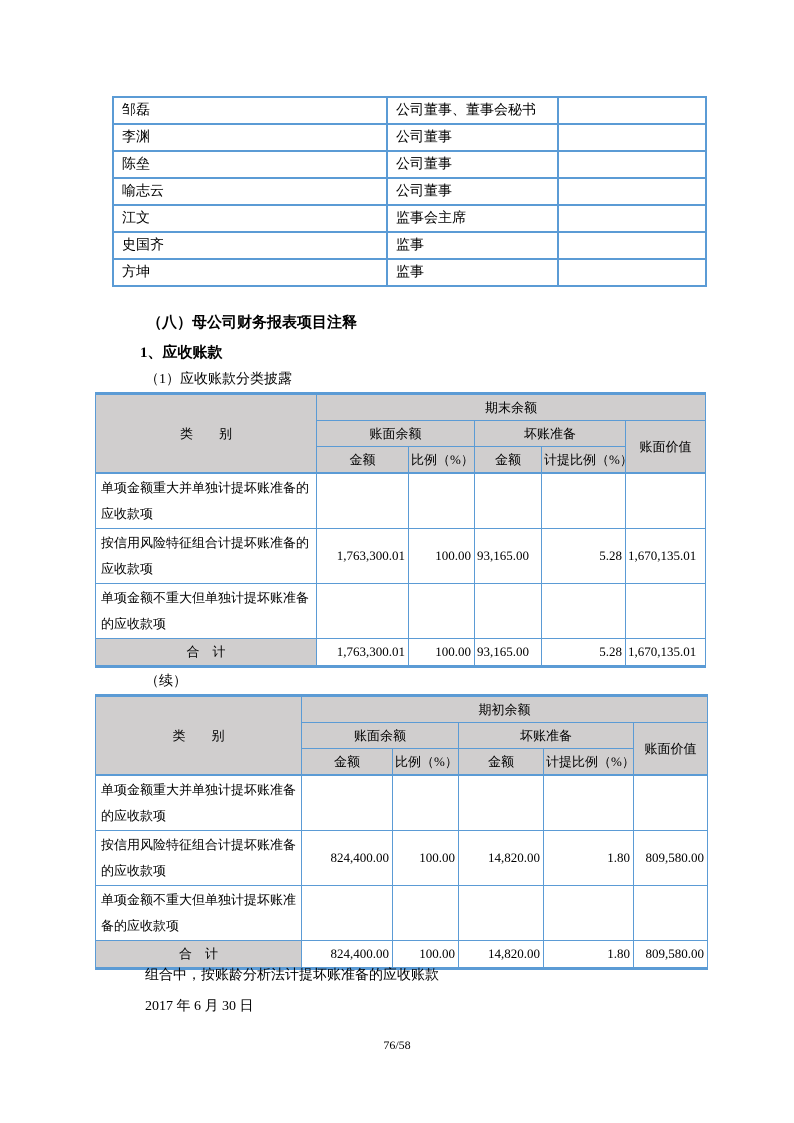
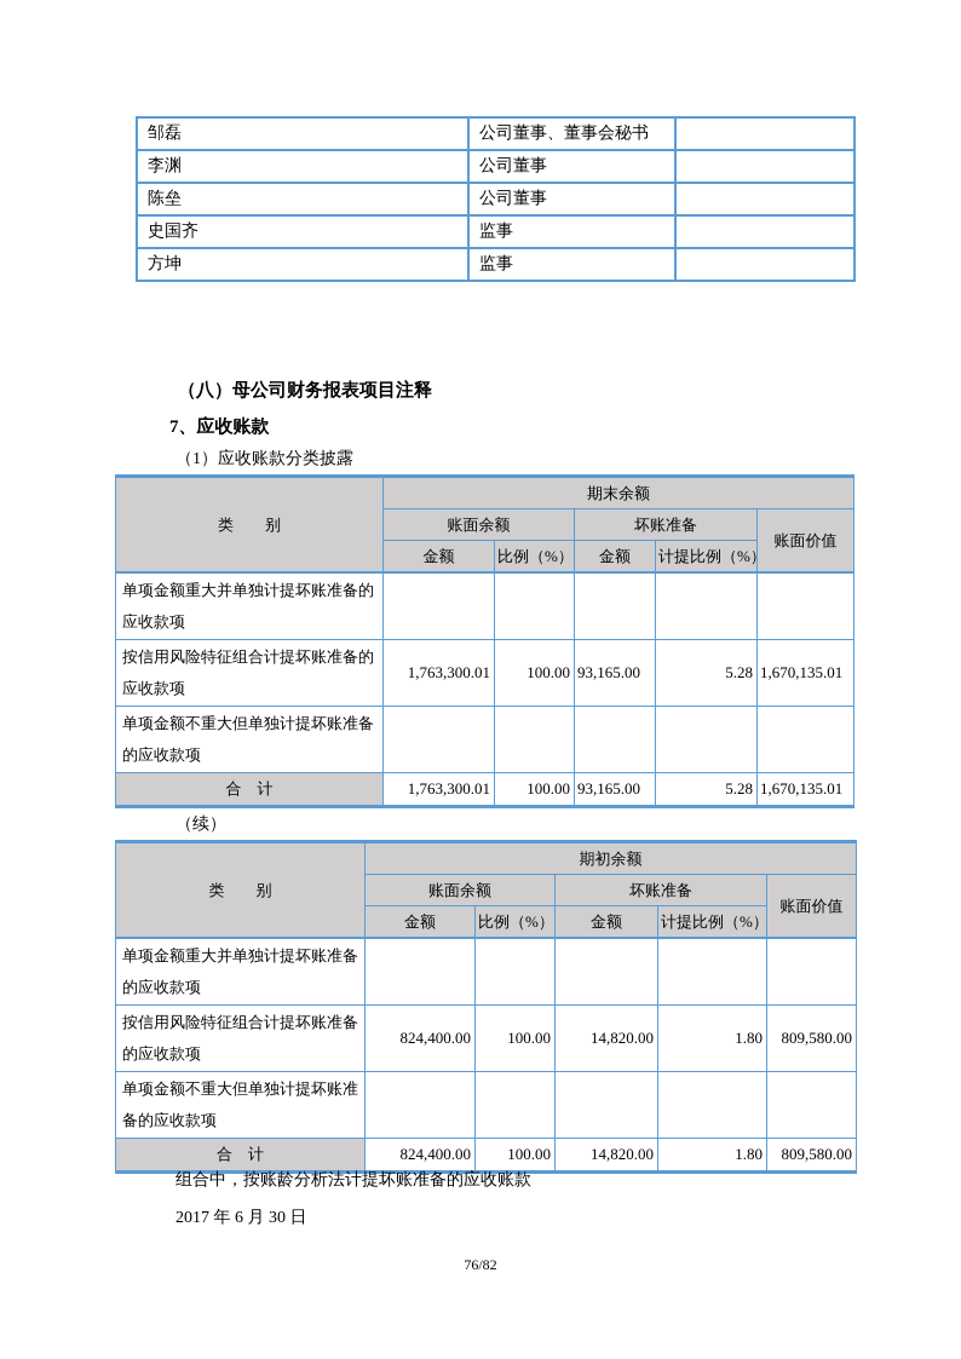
  邹磊	公司董事、董事会秘书
  李渊	公司董事
  陈垒	公司董事
- 喻志云	公司董事
- 江文	监事会主席
  史国齐	监事
  方坤	监事
  （八）母公司财务报表项目注释
- 1、应收账款
+ 7、应收账款
  （1）应收账款分类披露
  类 别	期末余额
  账面余额	坏账准备	账面价值
  金额	比例（%）	金额	计提比例（%
  单项金额重大并单独计提坏账准备的应收款项
  按信用风险特征组合计提坏账准备的应收款项	1,763,300.01	100.00	93,165.00	5.28	1,670,135.01
  单项金额不重大但单独计提坏账准备的应收款项
  合 计	1,763,300.01	100.00	93,165.00	5.28	1,670,135.01
  （续）
  类 别	期初余额
  账面余额	坏账准备	账面价值
  金额	比例（%）	金额	计提比例（%）
  单项金额重大并单独计提坏账准备的应收款项
  按信用风险特征组合计提坏账准备的应收款项	824,400.00	100.00	14,820.00	1.80	809,580.00
  单项金额不重大但单独计提坏账准备的应收款项
  合 计	824,400.00	100.00	14,820.00	1.80	809,580.00
  组合中，按账龄分析法计提坏账准备的应收账款
  2017 年 6 月 30 日
- 76/58
+ 76/82
